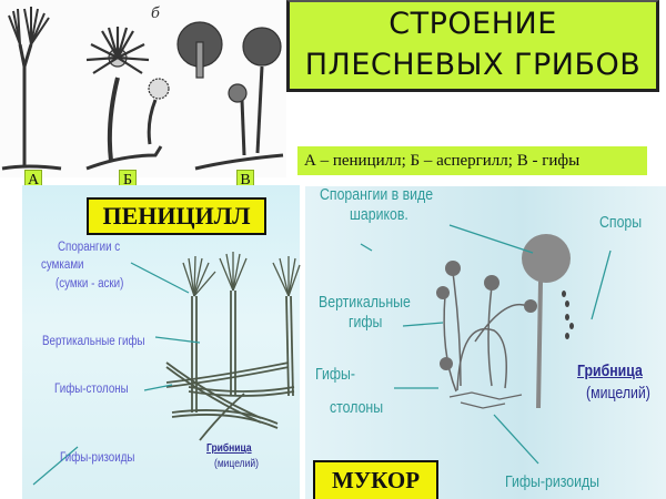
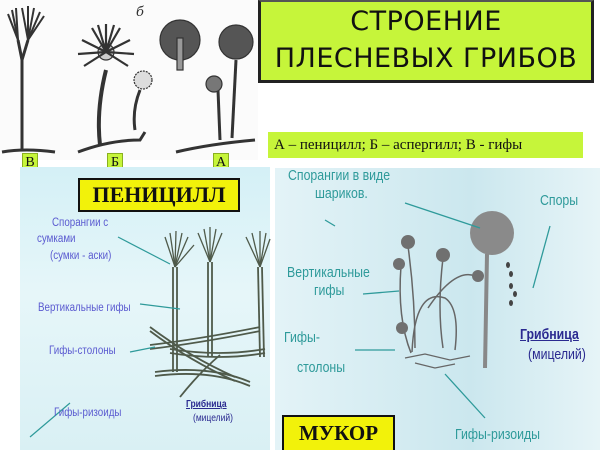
  б
- А
+ В
  Б
- В
+ А
  СТРОЕНИЕ
  ПЛЕСНЕВЫХ ГРИБОВ
  А – пеницилл; Б – аспергилл; В - гифы
  ПЕНИЦИЛЛ
  Спорангии с
  сумками
  (сумки - аски)
  Вертикальные гифы
  Гифы-столоны
  Гифы-ризоиды
  Грибница
  (мицелий)
  Спорангии в виде
  шариков.
  Споры
  Вертикальные
  гифы
  Гифы-
  столоны
  Грибница
  (мицелий)
  Гифы-ризоиды
  МУКОР
